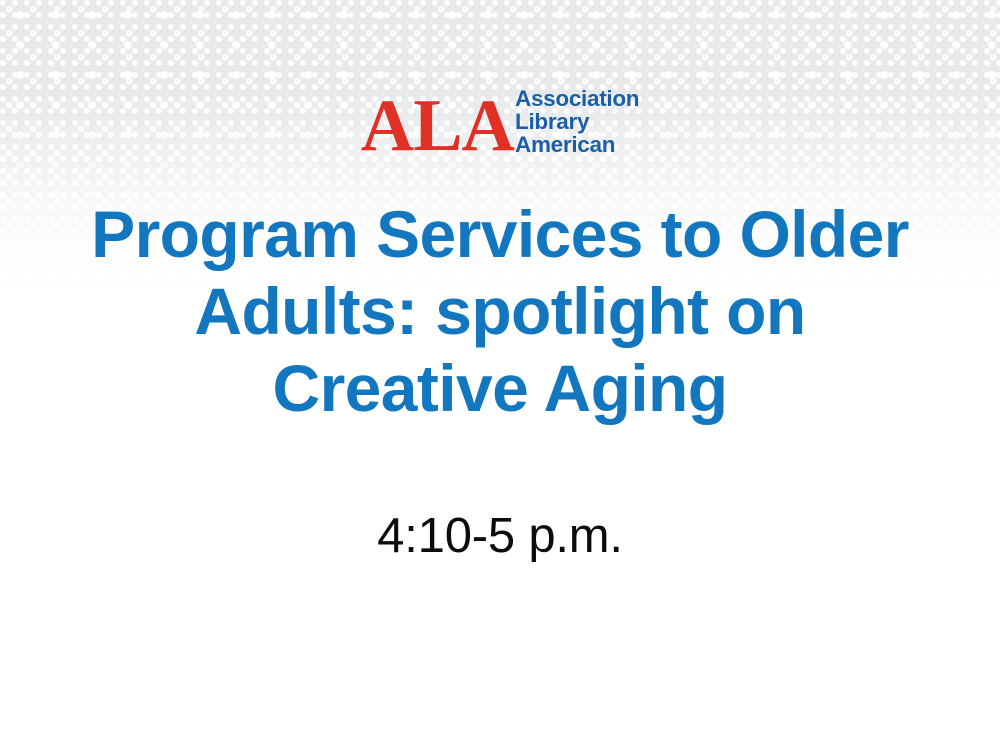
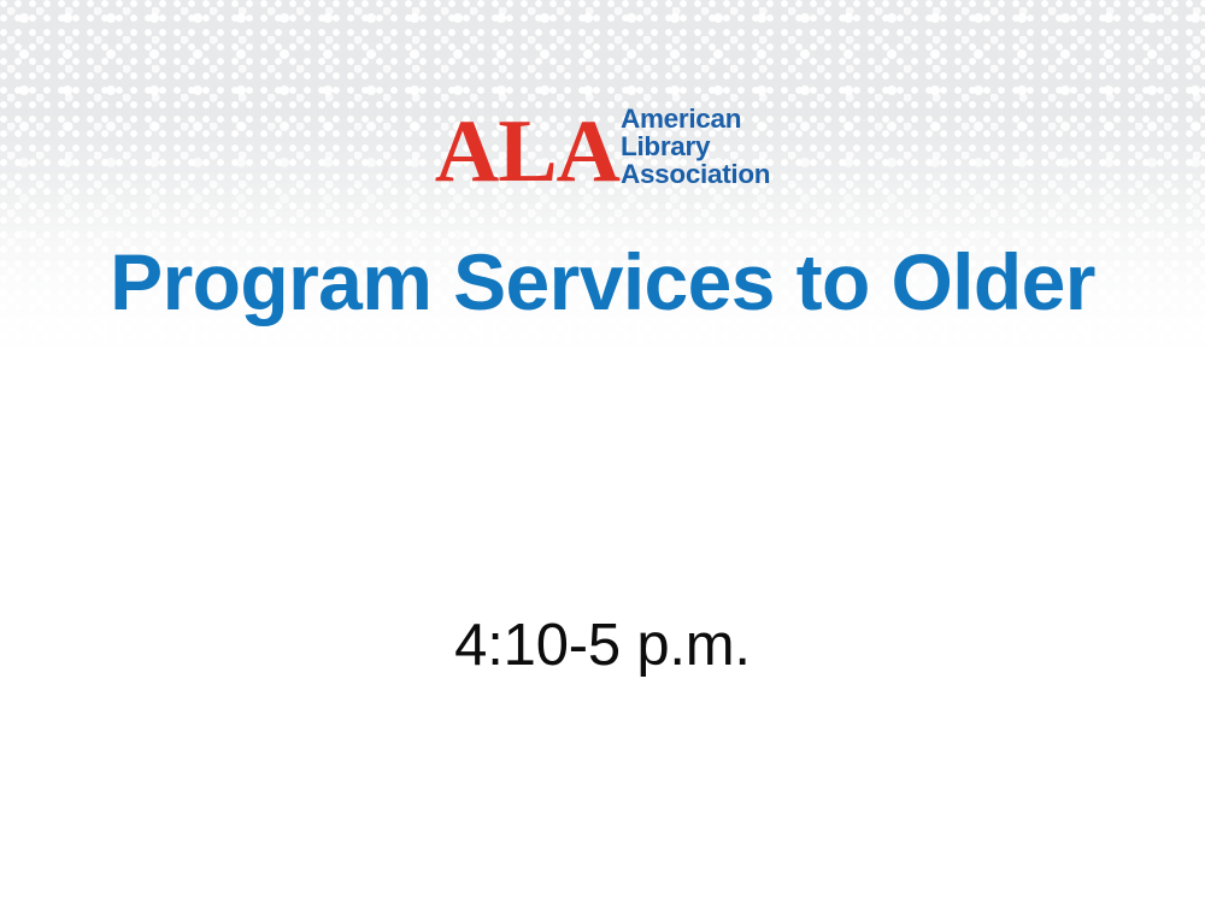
  ALA
- Association
+ American
  Library
- American
+ Association
  Program Services to Older
- Adults: spotlight on
- Creative Aging
  4:10-5 p.m.
